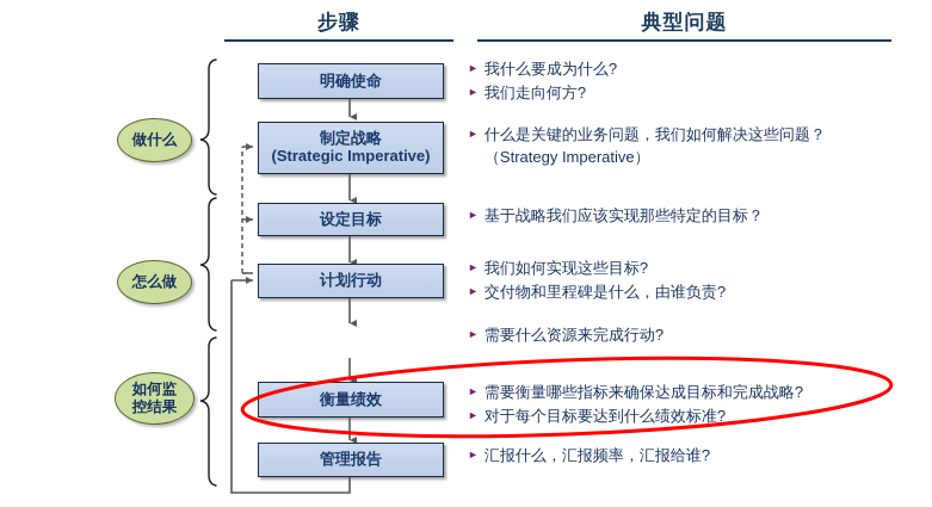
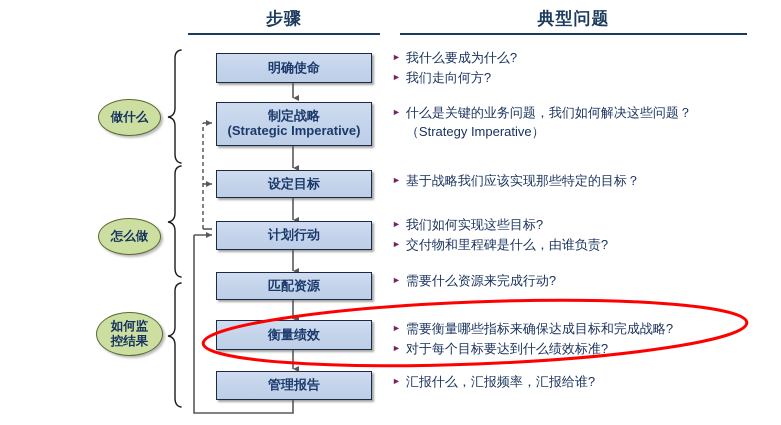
  步骤
  典型问题
  明确使命
  制定战略
  (Strategic Imperative)
  设定目标
  计划行动
+ 匹配资源
  衡量绩效
  管理报告
  做什么
  怎么做
  如何监
  控结果
  ►
  我什么要成为什么?
  ►
  我们走向何方?
  ►
  什么是关键的业务问题，我们如何解决这些问题？（Strategy Imperative）
  ►
  基于战略我们应该实现那些特定的目标？
  ►
  我们如何实现这些目标?
  ►
  交付物和里程碑是什么，由谁负责?
  ►
  需要什么资源来完成行动?
  ►
  需要衡量哪些指标来确保达成目标和完成战略?
  ►
  对于每个目标要达到什么绩效标准?
  ►
  汇报什么，汇报频率，汇报给谁?
